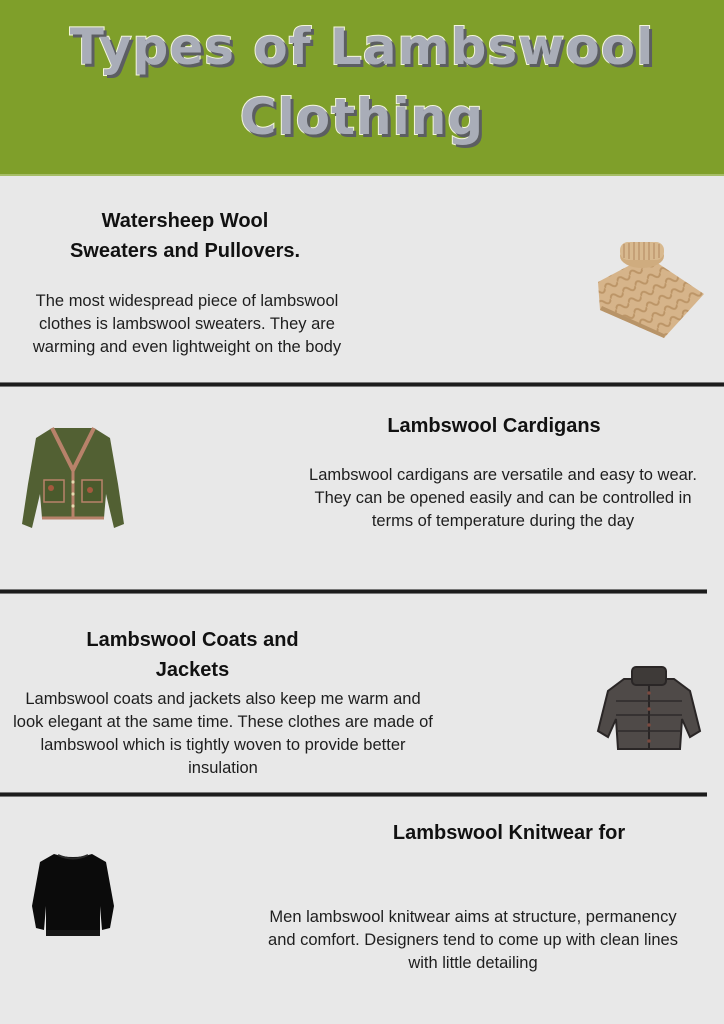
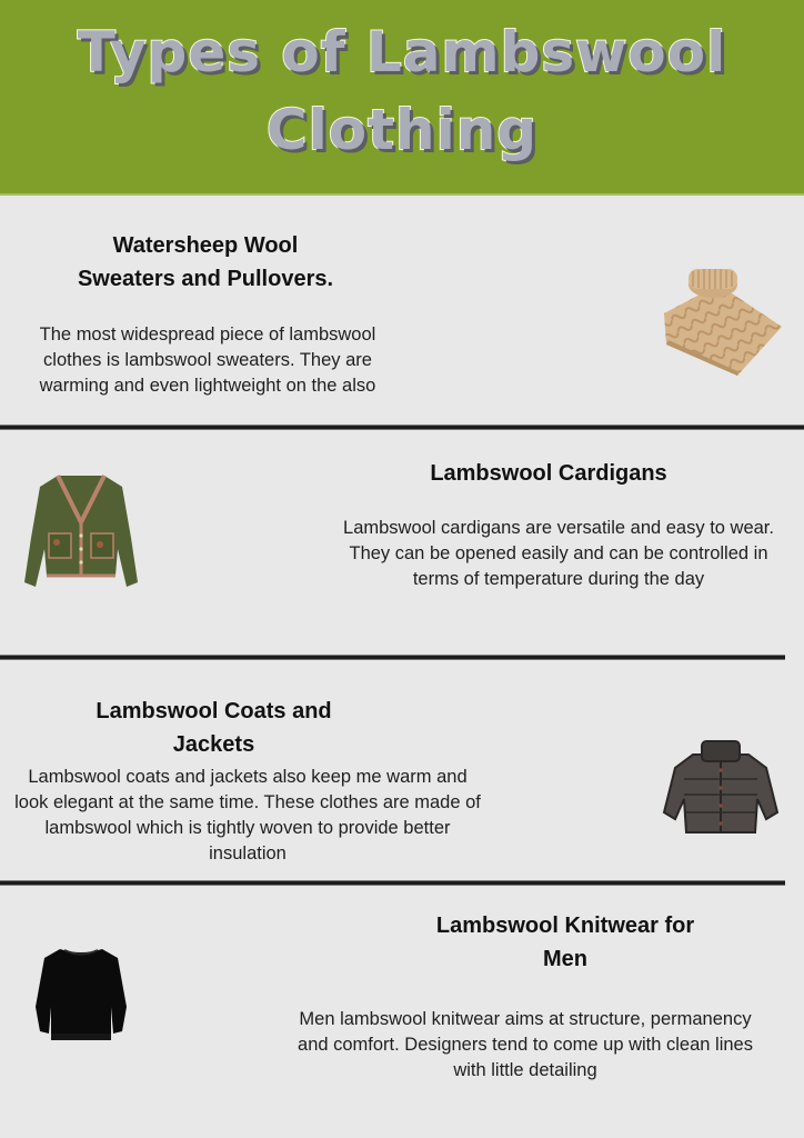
  Types of Lambswool
  Clothing
  Watersheep Wool
  Sweaters and Pullovers.
- The most widespread piece of lambswool clothes is lambswool sweaters. They are warming and even lightweight on the body
+ The most widespread piece of lambswool clothes is lambswool sweaters. They are warming and even lightweight on the also
  Lambswool Cardigans
  Lambswool cardigans are versatile and easy to wear. They can be opened easily and can be controlled in terms of temperature during the day
  Lambswool Coats and
  Jackets
  Lambswool coats and jackets also keep me warm and look elegant at the same time. These clothes are made of lambswool which is tightly woven to provide better insulation
  Lambswool Knitwear for
+ Men
  Men lambswool knitwear aims at structure, permanency and comfort. Designers tend to come up with clean lines with little detailing
